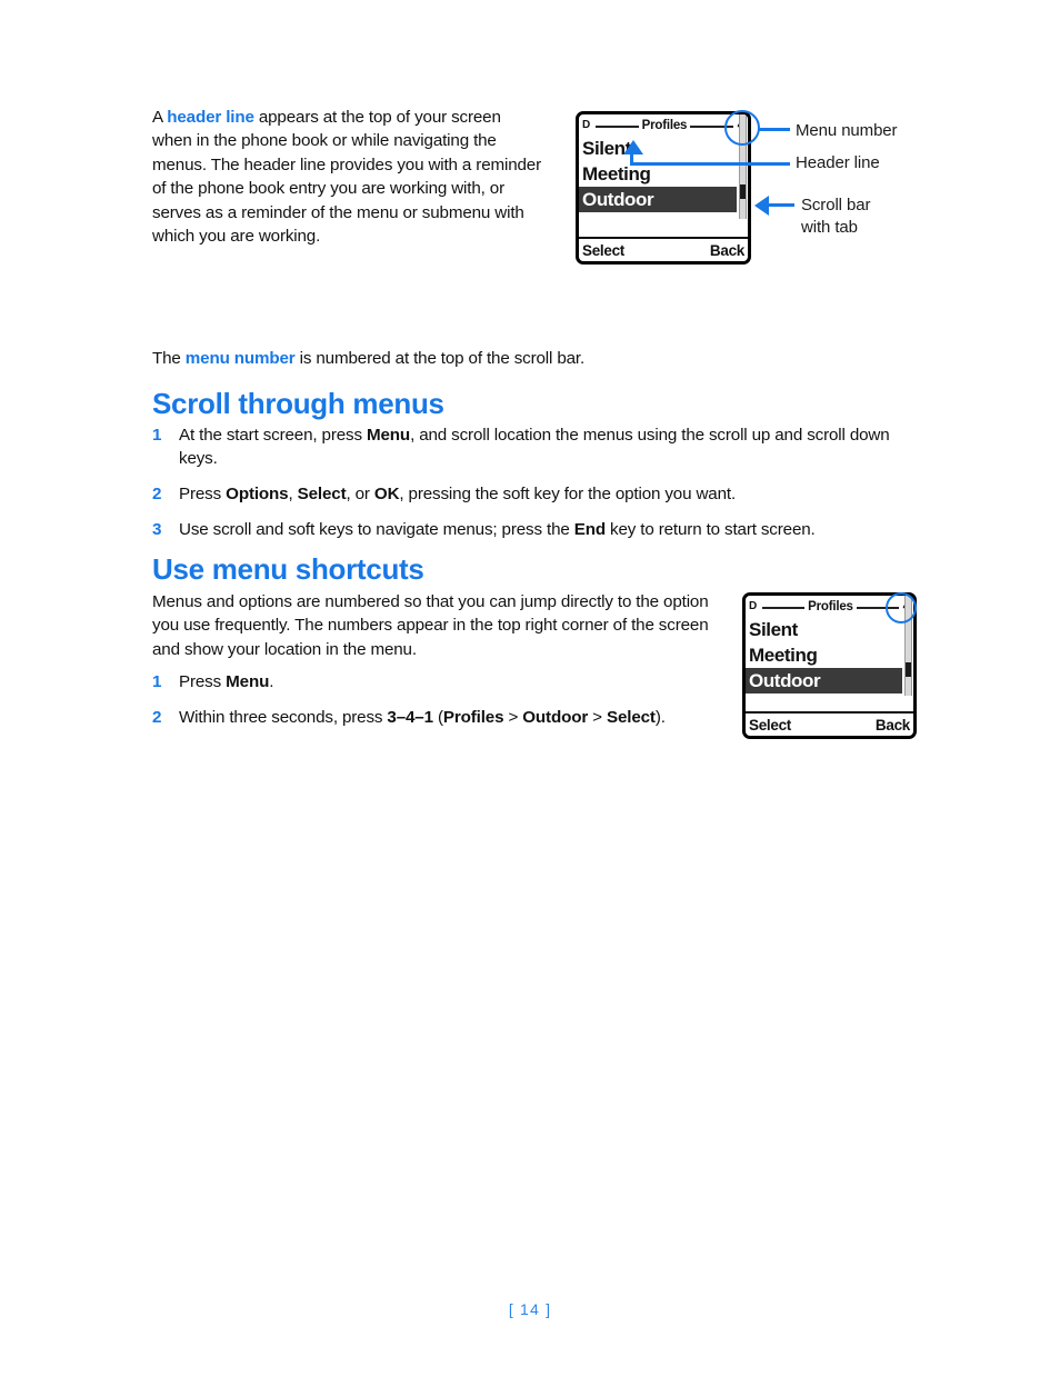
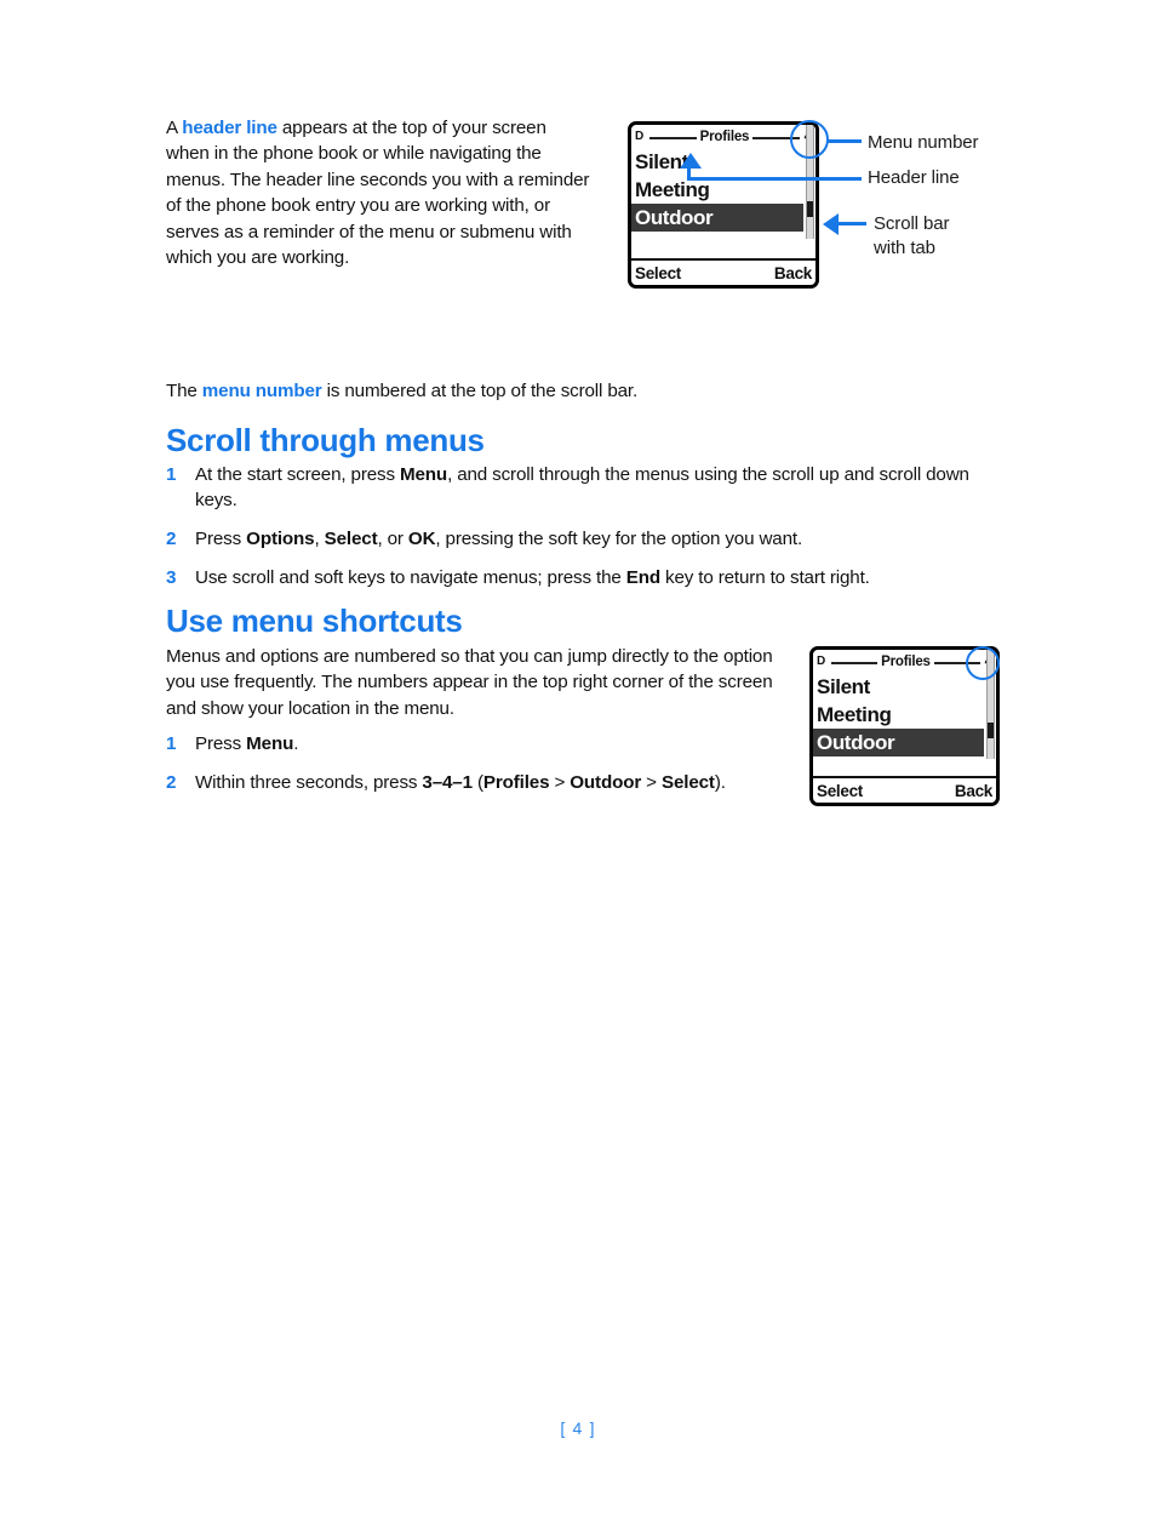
- A header line appears at the top of your screen when in the phone book or while navigating the menus. The header line provides you with a reminder of the phone book entry you are working with, or serves as a reminder of the menu or submenu with which you are working.
+ A header line appears at the top of your screen when in the phone book or while navigating the menus. The header line seconds you with a reminder of the phone book entry you are working with, or serves as a reminder of the menu or submenu with which you are working.
  The menu number is numbered at the top of the scroll bar.
  D
  Profiles
  Silent
  Meeting
  Outdoor
  Select
  Back
  Menu number
  Header line
  Scroll bar
  with tab
  Scroll through menus
  1
- At the start screen, press Menu, and scroll location the menus using the scroll up and scroll down keys.
+ At the start screen, press Menu, and scroll through the menus using the scroll up and scroll down keys.
  2
  Press Options, Select, or OK, pressing the soft key for the option you want.
  3
- Use scroll and soft keys to navigate menus; press the End key to return to start screen.
+ Use scroll and soft keys to navigate menus; press the End key to return to start right.
  Use menu shortcuts
  Menus and options are numbered so that you can jump directly to the option you use frequently. The numbers appear in the top right corner of the screen and show your location in the menu.
  1
  Press Menu.
  2
  Within three seconds, press 3–4–1 (Profiles > Outdoor > Select).
  D
  Profiles
  Silent
  Meeting
  Outdoor
  Select
  Back
- [ 14 ]
+ [ 4 ]
